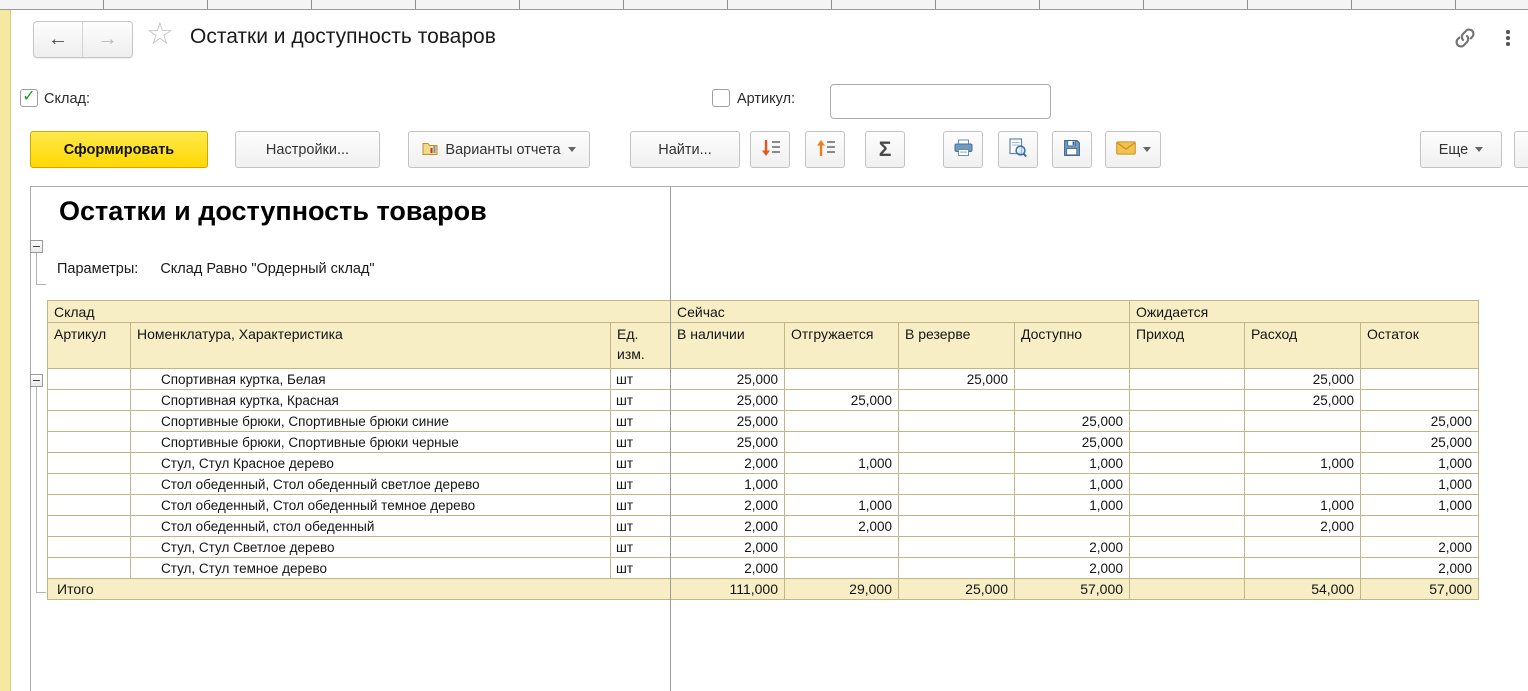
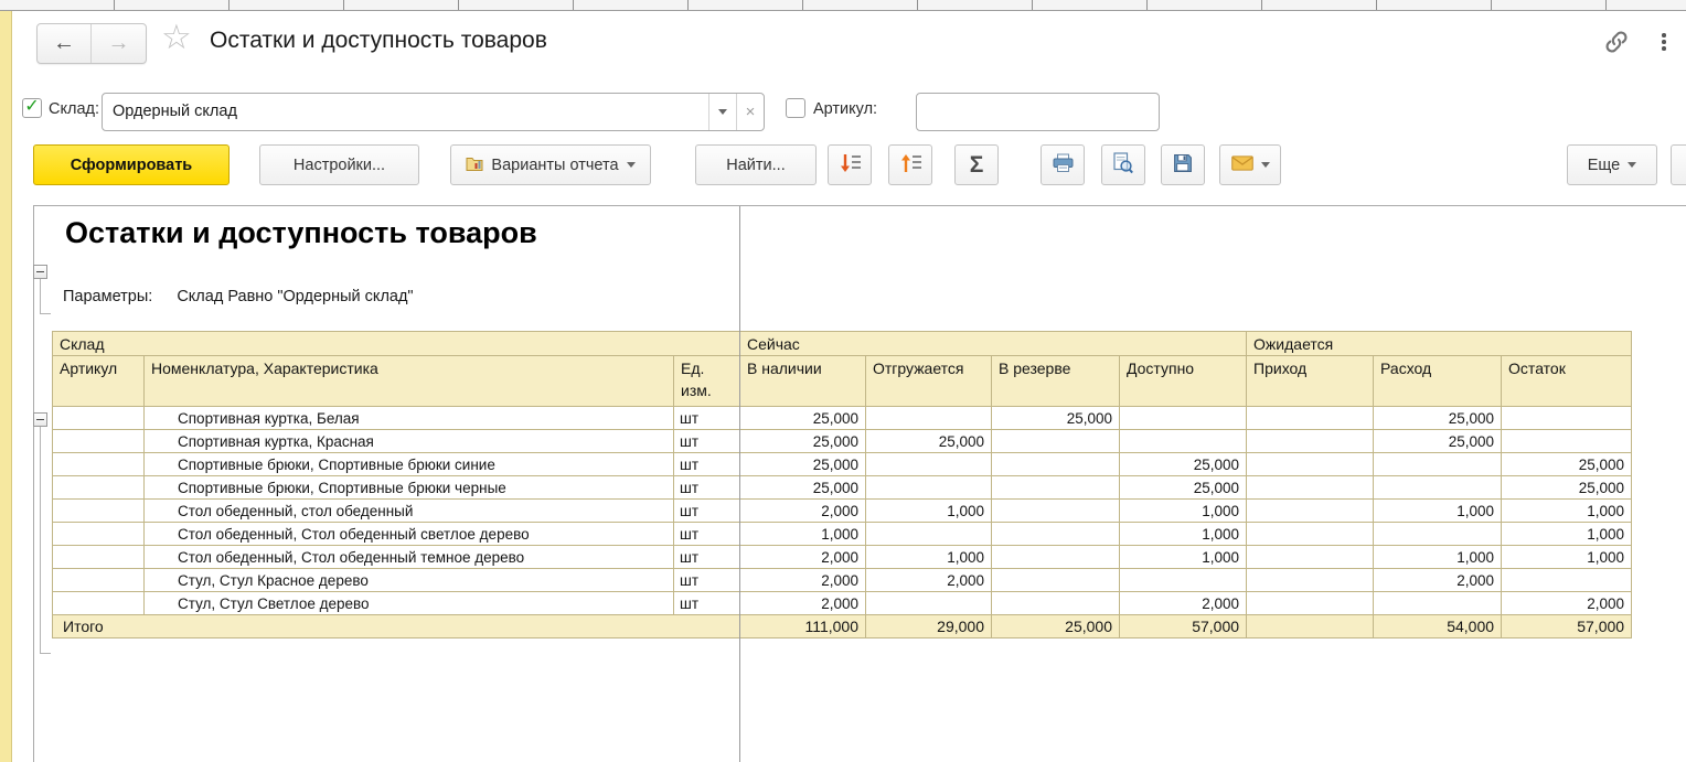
  ←
  →
  ☆
  Остатки и доступность товаров
  ✓
  Склад:
+ Ордерный склад
+ ×
  Артикул:
  Сформировать
  Настройки...
  Варианты отчета
  Найти...
  Σ
  Еще
  Остатки и доступность товаров
  Параметры: Склад Равно "Ордерный склад"
  Склад	Сейчас	Ожидается
  Артикул	Номенклатура, Характеристика	Ед. изм.	В наличии	Отгружается	В резерве	Доступно	Приход	Расход	Остаток
  	Спортивная куртка, Белая	шт	25,000		25,000			25,000
  	Спортивная куртка, Красная	шт	25,000	25,000				25,000
  	Спортивные брюки, Спортивные брюки синие	шт	25,000			25,000			25,000
  	Спортивные брюки, Спортивные брюки черные	шт	25,000			25,000			25,000
- 	Стул, Стул Красное дерево	шт	2,000	1,000		1,000		1,000	1,000
+ 	Стол обеденный, стол обеденный	шт	2,000	1,000		1,000		1,000	1,000
  	Стол обеденный, Стол обеденный светлое дерево	шт	1,000			1,000			1,000
  	Стол обеденный, Стол обеденный темное дерево	шт	2,000	1,000		1,000		1,000	1,000
- 	Стол обеденный, стол обеденный	шт	2,000	2,000				2,000
+ 	Стул, Стул Красное дерево	шт	2,000	2,000				2,000
  	Стул, Стул Светлое дерево	шт	2,000			2,000			2,000
- 	Стул, Стул темное дерево	шт	2,000			2,000			2,000
  Итого	111,000	29,000	25,000	57,000		54,000	57,000
